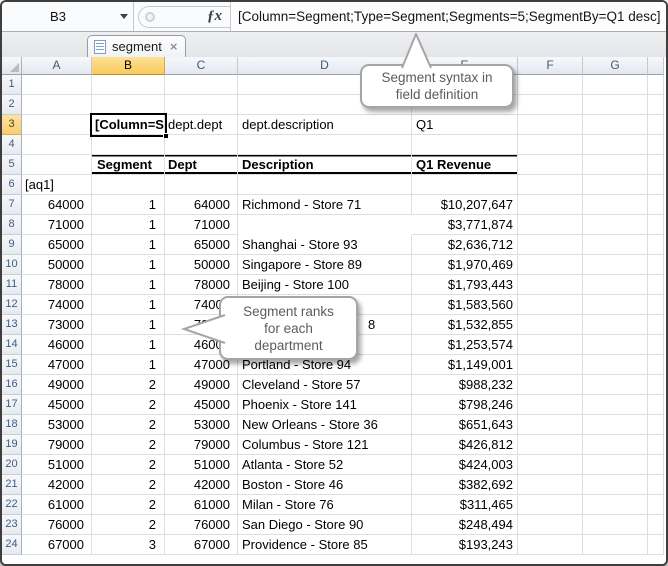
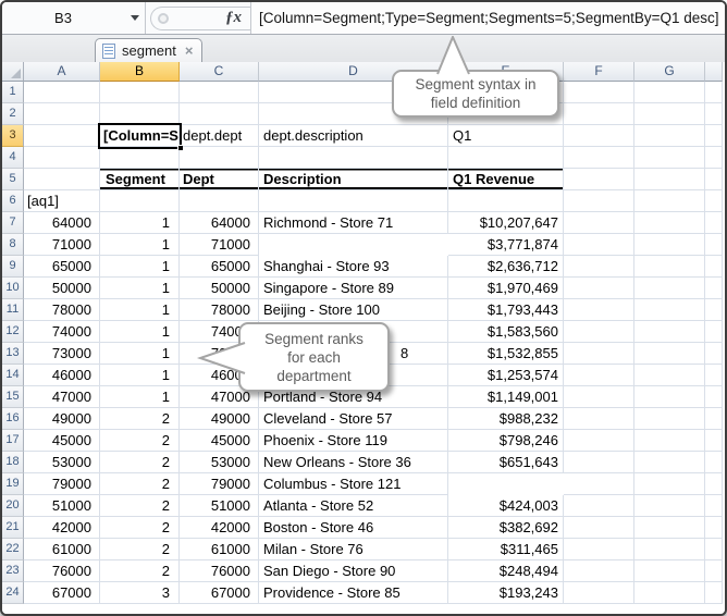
  B3
  ƒx
  [Column=Segment;Type=Segment;Segments=5;SegmentBy=Q1 desc]
  segment
  ×
  A
  B
  C
  D
  F
  G
  1
  2
  3
  [Column=S
  dept.dept
  dept.description
  Q1
  4
  5
  Segment
  Dept
  Description
  Q1 Revenue
  6
  [aq1]
  7
  64000
  1
  64000
  Richmond - Store 71
  $10,207,647
  8
  71000
  1
  71000
  $3,771,874
  9
  65000
  1
  65000
  Shanghai - Store 93
  $2,636,712
  10
  50000
  1
  50000
  Singapore - Store 89
  $1,970,469
  11
  78000
  1
  78000
  Beijing - Store 100
  $1,793,443
  12
  74000
  1
  $1,583,560
  13
  73000
  1
  $1,532,855
  14
  46000
  1
  $1,253,574
  15
  47000
  1
  47000
  Portland - Store 94
  $1,149,001
  16
  49000
  2
  49000
  Cleveland - Store 57
  $988,232
  17
  45000
  2
  45000
- Phoenix - Store 141
+ Phoenix - Store 119
  $798,246
  18
  53000
  2
  53000
  New Orleans - Store 36
  $651,643
  19
  79000
  2
  79000
  Columbus - Store 121
- $426,812
  20
  51000
  2
  51000
  Atlanta - Store 52
  $424,003
  21
  42000
  2
  42000
  Boston - Store 46
  $382,692
  22
  61000
  2
  61000
  Milan - Store 76
  $311,465
  23
  76000
  2
  76000
  San Diego - Store 90
  $248,494
  24
  67000
  3
  67000
  Providence - Store 85
  $193,243
  8
  Segment syntax in
  field definition
  Segment ranks
  for each
  department
